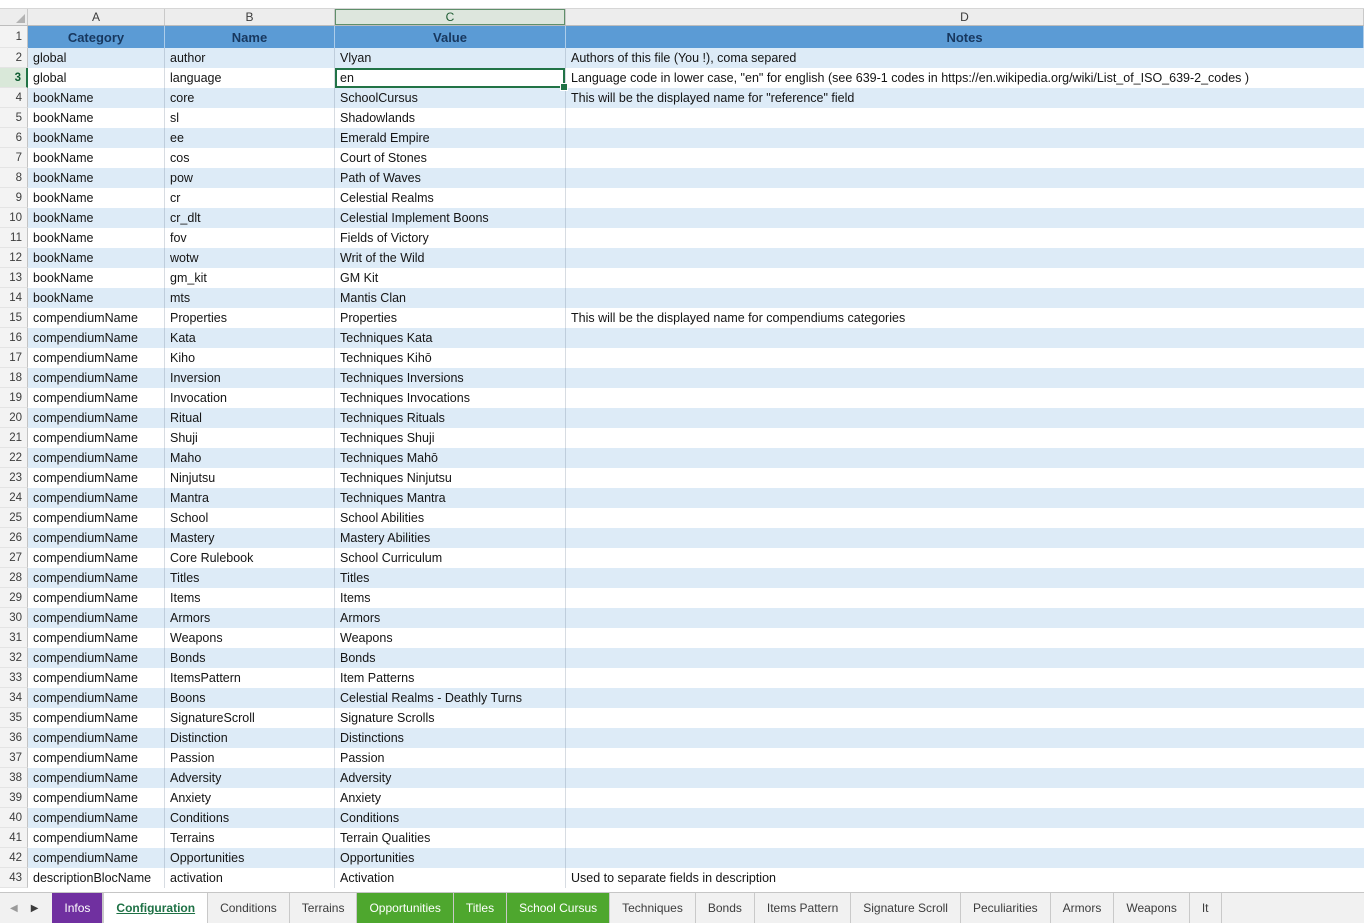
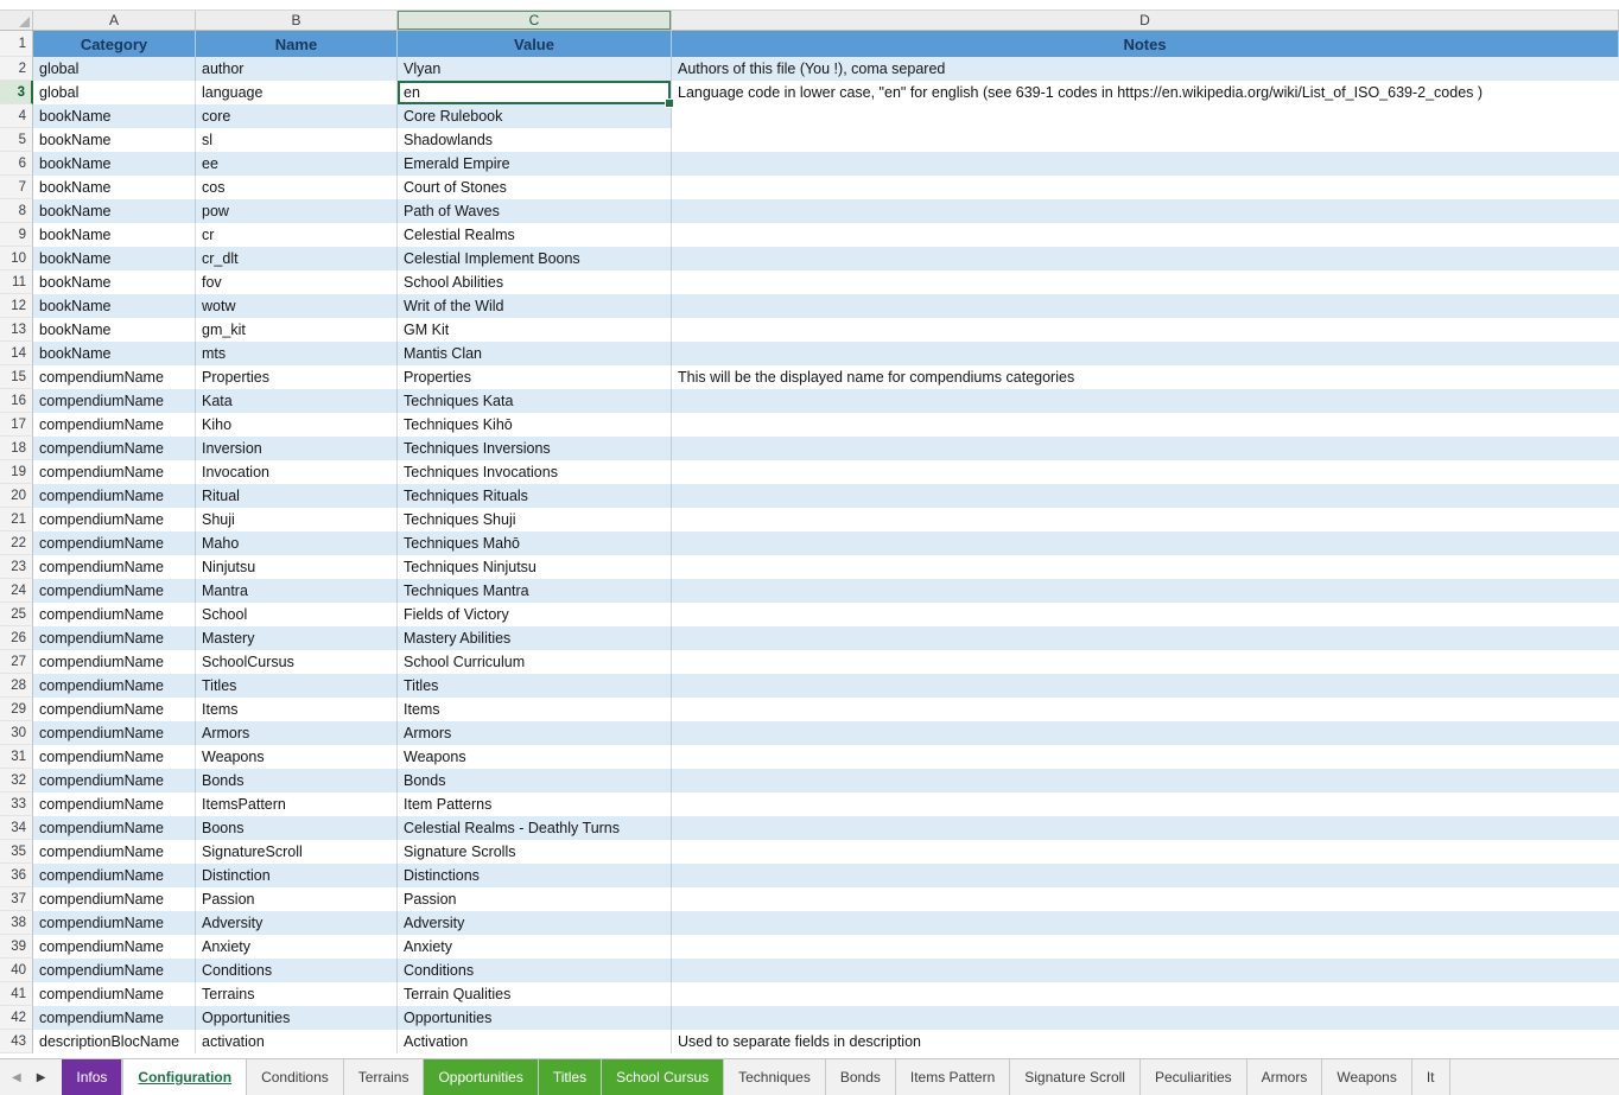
  A
  B
  C
  D
  1
  Category
  Name
  Value
  Notes
  2
  global
  author
  Vlyan
  Authors of this file (You !), coma separed
  3
  global
  language
  en
  Language code in lower case, "en" for english (see 639-1 codes in https://en.wikipedia.org/wiki/List_of_ISO_639-2_codes )
  4
  bookName
  core
- SchoolCursus
+ Core Rulebook
- This will be the displayed name for "reference" field
  5
  bookName
  sl
  Shadowlands
  6
  bookName
  ee
  Emerald Empire
  7
  bookName
  cos
  Court of Stones
  8
  bookName
  pow
  Path of Waves
  9
  bookName
  cr
  Celestial Realms
  10
  bookName
  cr_dlt
  Celestial Implement Boons
  11
  bookName
  fov
- Fields of Victory
+ School Abilities
  12
  bookName
  wotw
  Writ of the Wild
  13
  bookName
  gm_kit
  GM Kit
  14
  bookName
  mts
  Mantis Clan
  15
  compendiumName
  Properties
  Properties
  This will be the displayed name for compendiums categories
  16
  compendiumName
  Kata
  Techniques Kata
  17
  compendiumName
  Kiho
  Techniques Kihō
  18
  compendiumName
  Inversion
  Techniques Inversions
  19
  compendiumName
  Invocation
  Techniques Invocations
  20
  compendiumName
  Ritual
  Techniques Rituals
  21
  compendiumName
  Shuji
  Techniques Shuji
  22
  compendiumName
  Maho
  Techniques Mahō
  23
  compendiumName
  Ninjutsu
  Techniques Ninjutsu
  24
  compendiumName
  Mantra
  Techniques Mantra
  25
  compendiumName
  School
- School Abilities
+ Fields of Victory
  26
  compendiumName
  Mastery
  Mastery Abilities
  27
  compendiumName
- Core Rulebook
+ SchoolCursus
  School Curriculum
  28
  compendiumName
  Titles
  Titles
  29
  compendiumName
  Items
  Items
  30
  compendiumName
  Armors
  Armors
  31
  compendiumName
  Weapons
  Weapons
  32
  compendiumName
  Bonds
  Bonds
  33
  compendiumName
  ItemsPattern
  Item Patterns
  34
  compendiumName
  Boons
  Celestial Realms - Deathly Turns
  35
  compendiumName
  SignatureScroll
  Signature Scrolls
  36
  compendiumName
  Distinction
  Distinctions
  37
  compendiumName
  Passion
  Passion
  38
  compendiumName
  Adversity
  Adversity
  39
  compendiumName
  Anxiety
  Anxiety
  40
  compendiumName
  Conditions
  Conditions
  41
  compendiumName
  Terrains
  Terrain Qualities
  42
  compendiumName
  Opportunities
  Opportunities
  43
  descriptionBlocName
  activation
  Activation
  Used to separate fields in description
  ◀
  ▶
  Infos
  Configuration
  Conditions
  Terrains
  Opportunities
  Titles
  School Cursus
  Techniques
  Bonds
  Items Pattern
  Signature Scroll
  Peculiarities
  Armors
  Weapons
  It
